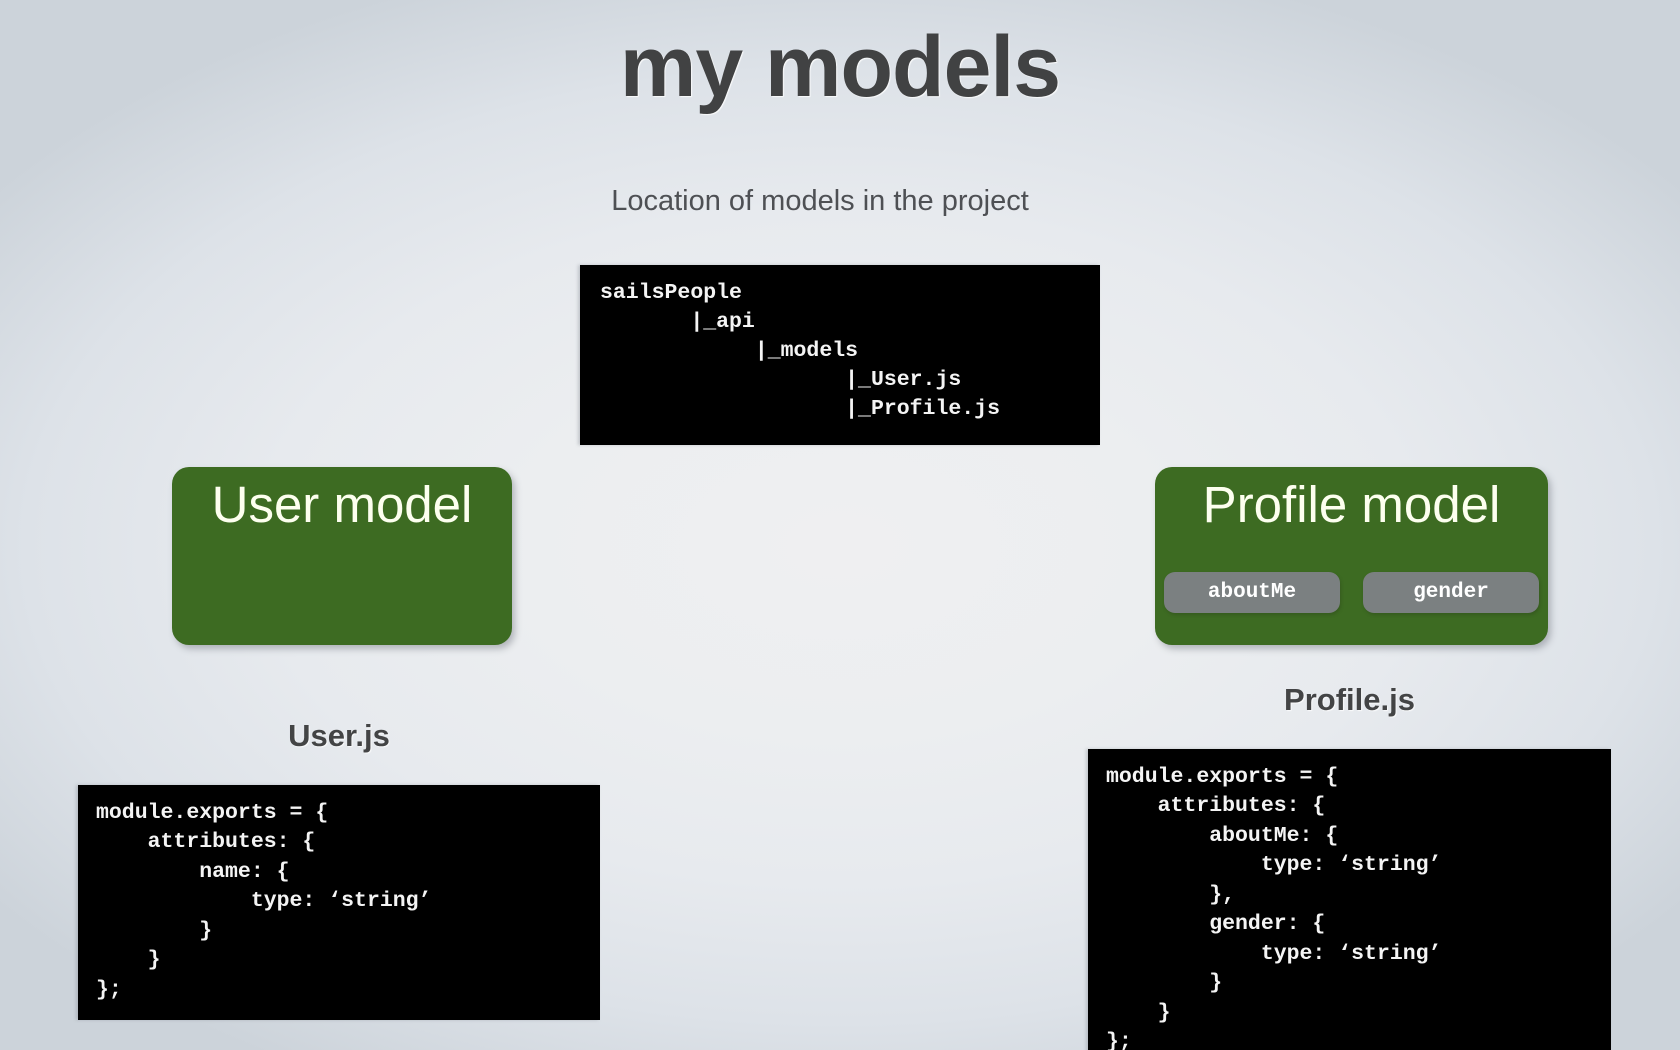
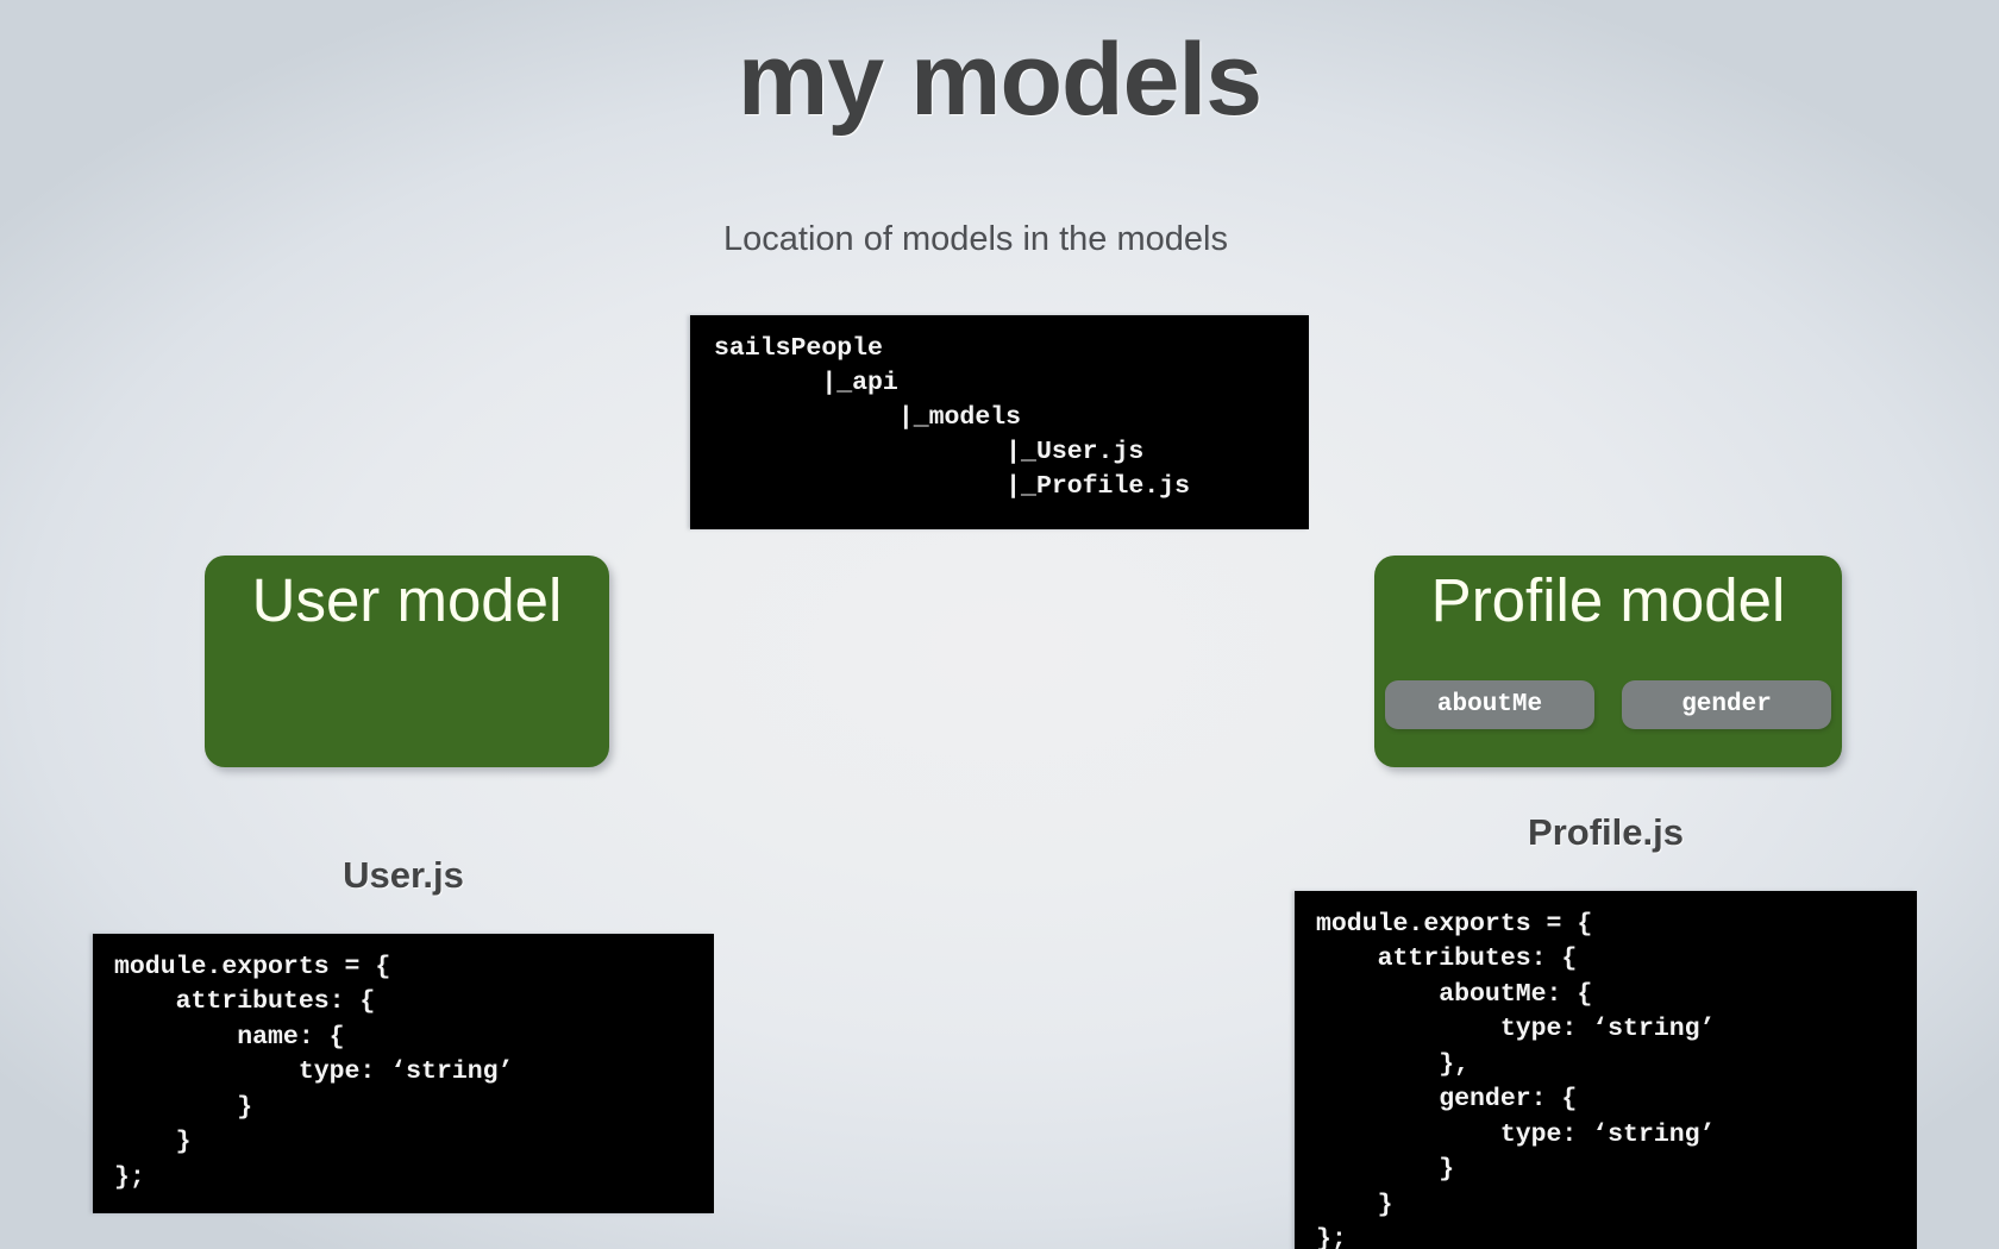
  my models
- Location of models in the project
+ Location of models in the models
  sailsPeople
  |_api
  |_models
  |_User.js
  |_Profile.js
  User model
  Profile model
  aboutMe
  gender
  User.js
  module.exports = {
  attributes: {
  name: {
  type: ‘string’
  }
  }
  };
  Profile.js
  module.exports = {
  attributes: {
  aboutMe: {
  type: ‘string’
  },
  gender: {
  type: ‘string’
  }
  }
  };
